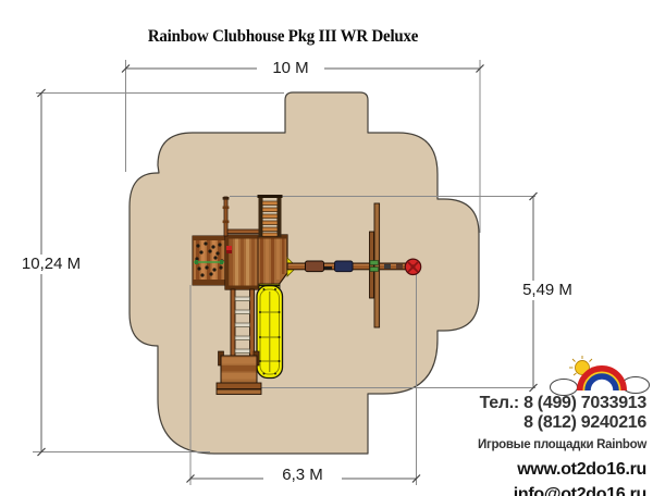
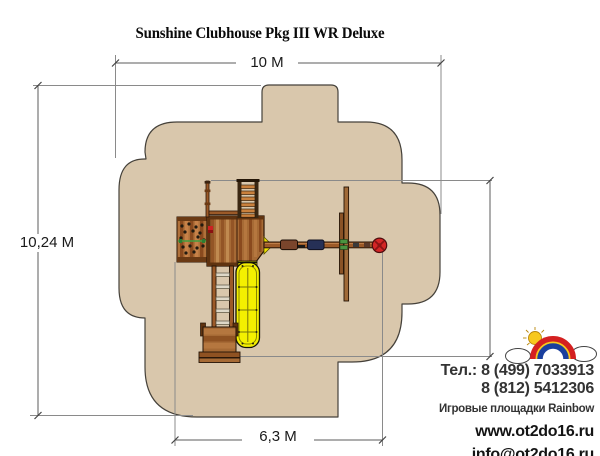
- Rainbow Clubhouse Pkg III WR Deluxe
+ Sunshine Clubhouse Pkg III WR Deluxe
  10 M
  10,24 M
- 5,49 M
  6,3 M
  Тел.: 8 (499) 7033913
- 8 (812) 9240216
+ 8 (812) 5412306
  Игровые площадки Rainbow
  www.ot2do16.ru
  info@ot2do16.ru
